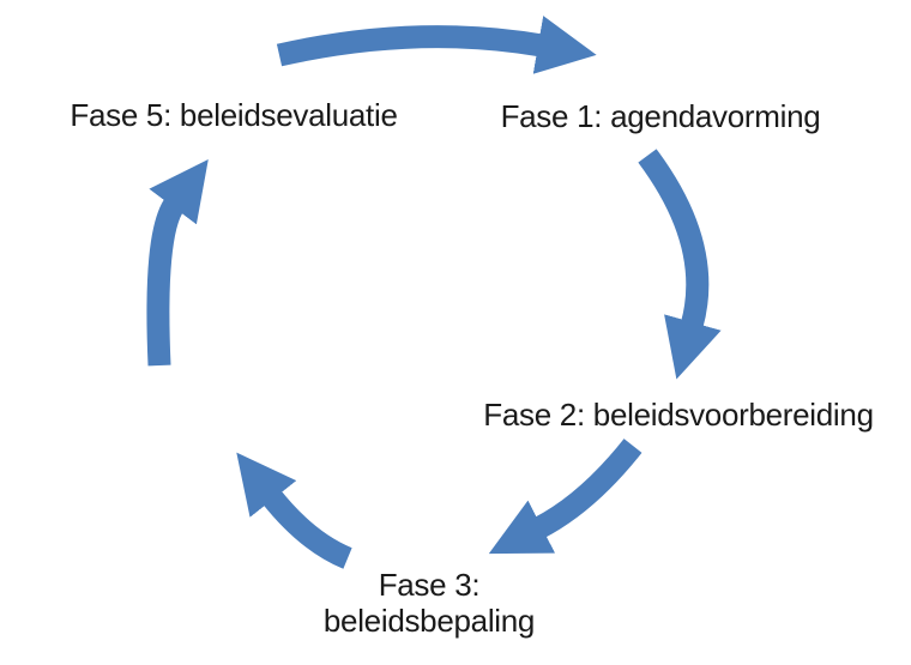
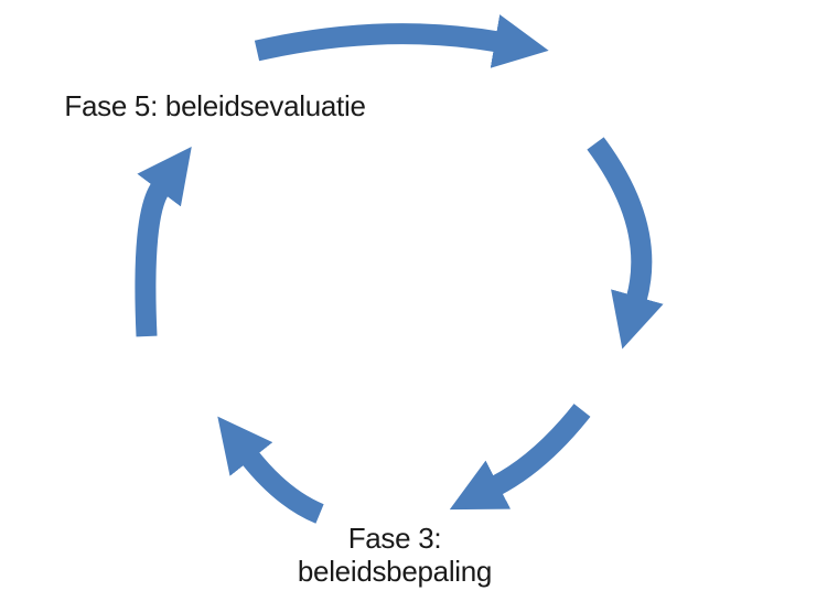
  Fase 5: beleidsevaluatie
- Fase 1: agendavorming
- Fase 2: beleidsvoorbereiding
  Fase 3:
  beleidsbepaling
